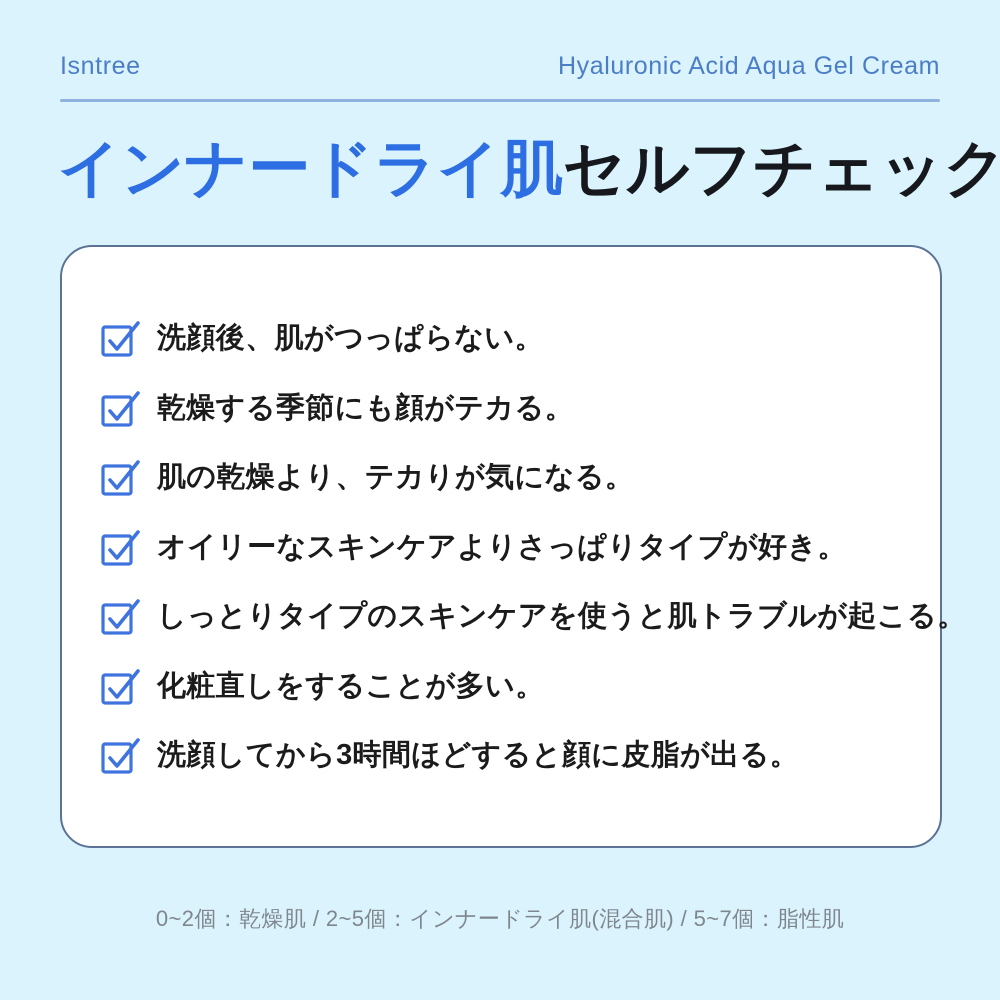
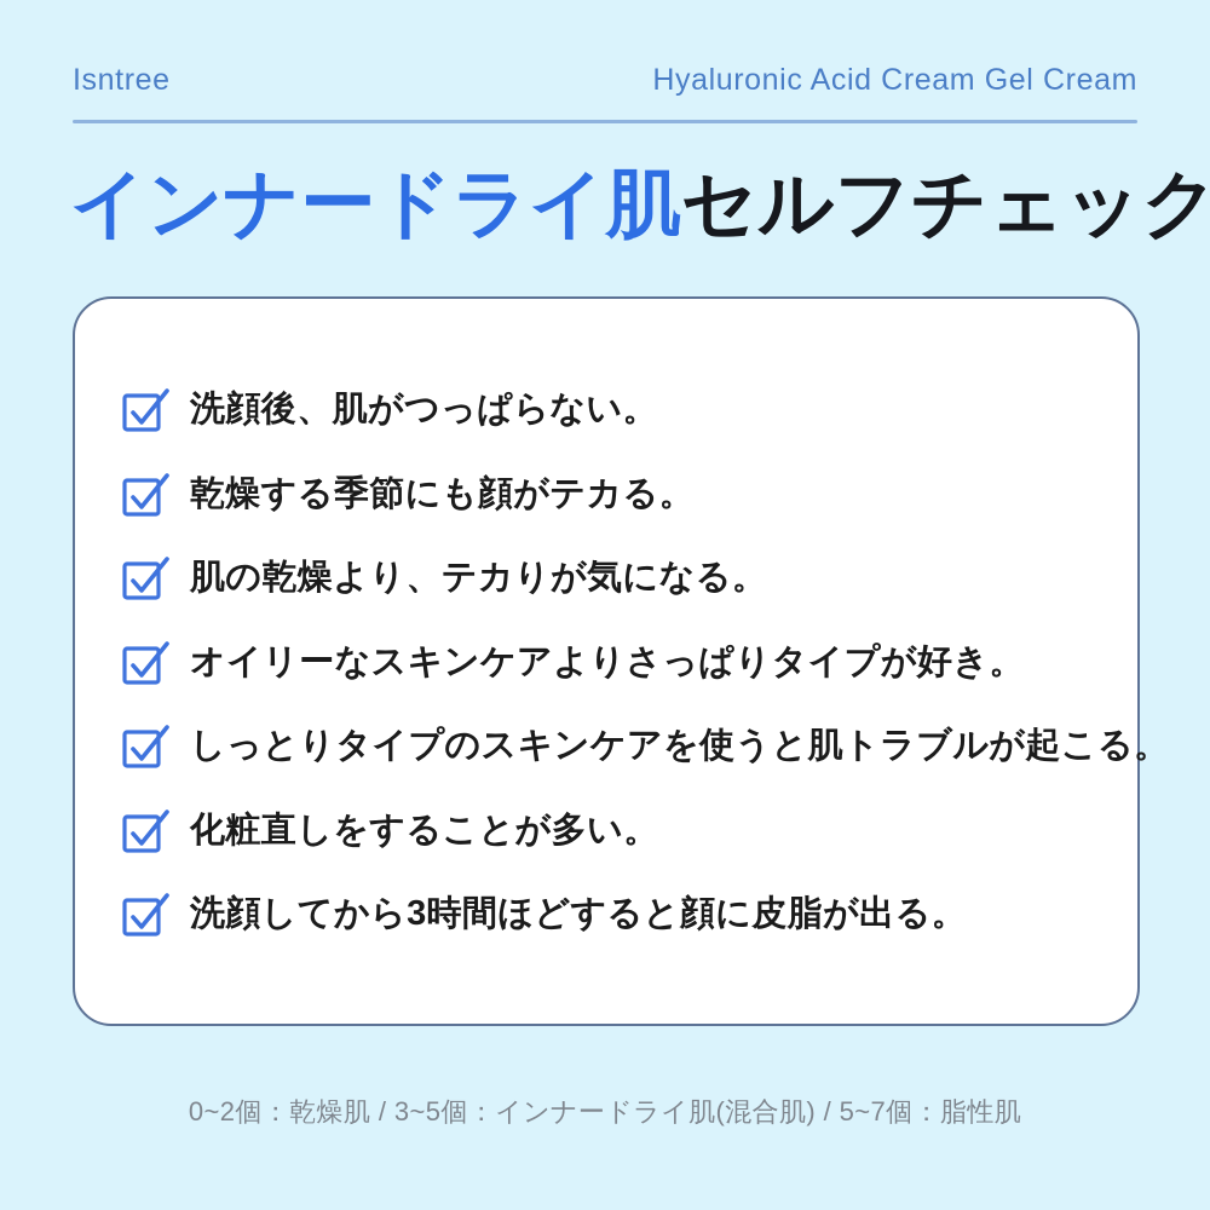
  Isntree
- Hyaluronic Acid Aqua Gel Cream
+ Hyaluronic Acid Cream Gel Cream
  インナードライ肌セルフチェック
  洗顔後、肌がつっぱらない。
  乾燥する季節にも顔がテカる。
  肌の乾燥より、テカりが気になる。
  オイリーなスキンケアよりさっぱりタイプが好き。
  しっとりタイプのスキンケアを使うと肌トラブルが起こる。
  化粧直しをすることが多い。
  洗顔してから3時間ほどすると顔に皮脂が出る。
- 0~2個：乾燥肌 / 2~5個：インナードライ肌(混合肌) / 5~7個：脂性肌
+ 0~2個：乾燥肌 / 3~5個：インナードライ肌(混合肌) / 5~7個：脂性肌
